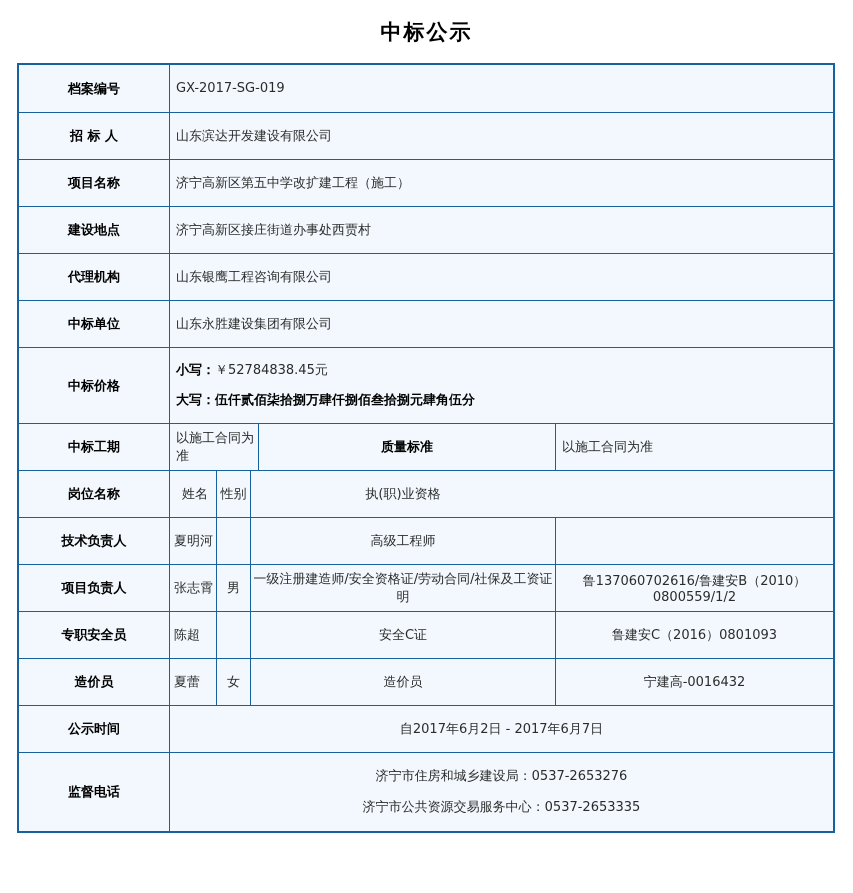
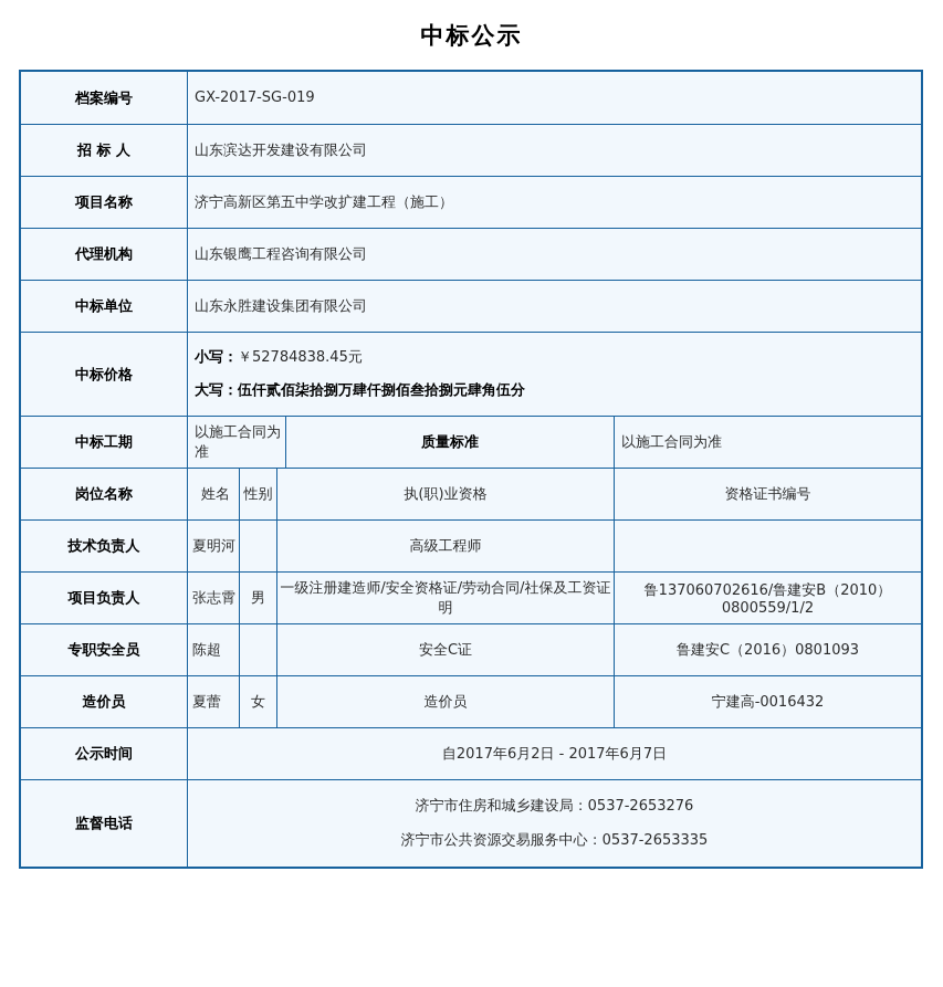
  中标公示
  档案编号
  GX-2017-SG-019
  招 标 人
  山东滨达开发建设有限公司
  项目名称
  济宁高新区第五中学改扩建工程（施工）
- 建设地点
- 济宁高新区接庄街道办事处西贾村
  代理机构
  山东银鹰工程咨询有限公司
  中标单位
  山东永胜建设集团有限公司
  中标价格
  小写：￥52784838.45元
  大写：伍仟贰佰柒拾捌万肆仟捌佰叁拾捌元肆角伍分
  中标工期
  以施工合同为准
  质量标准
  以施工合同为准
  岗位名称
  姓名
  性别
  执(职)业资格
+ 资格证书编号
  技术负责人
  夏明河
  高级工程师
  项目负责人
  张志霄
  男
  一级注册建造师/安全资格证/劳动合同/社保及工资证明
  鲁137060702616/鲁建安B（2010）0800559/1/2
  专职安全员
  陈超
  安全C证
  鲁建安C（2016）0801093
  造价员
  夏蕾
  女
  造价员
  宁建高-0016432
  公示时间
  自2017年6月2日 - 2017年6月7日
  监督电话
  济宁市住房和城乡建设局：0537-2653276
  济宁市公共资源交易服务中心：0537-2653335
